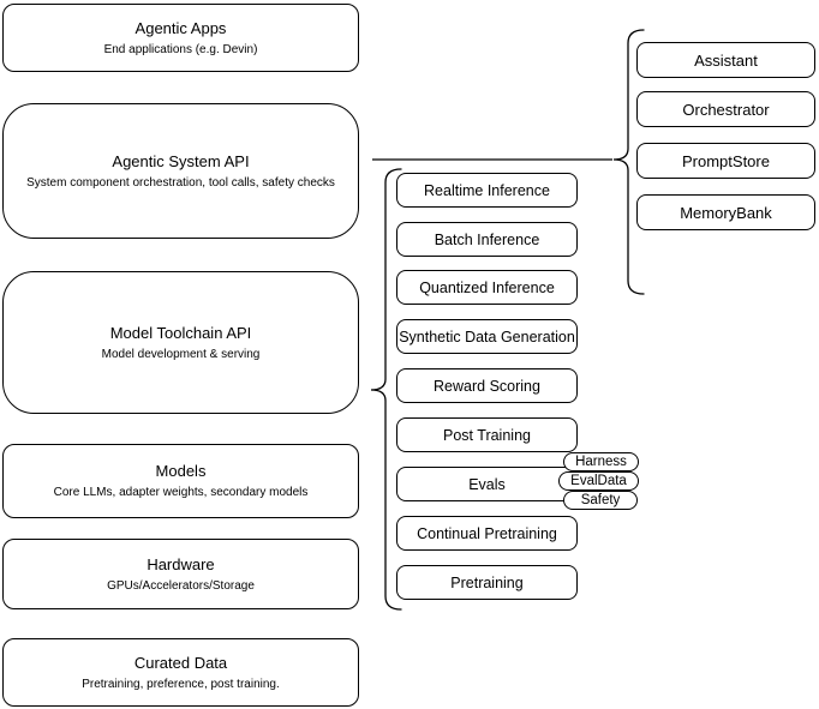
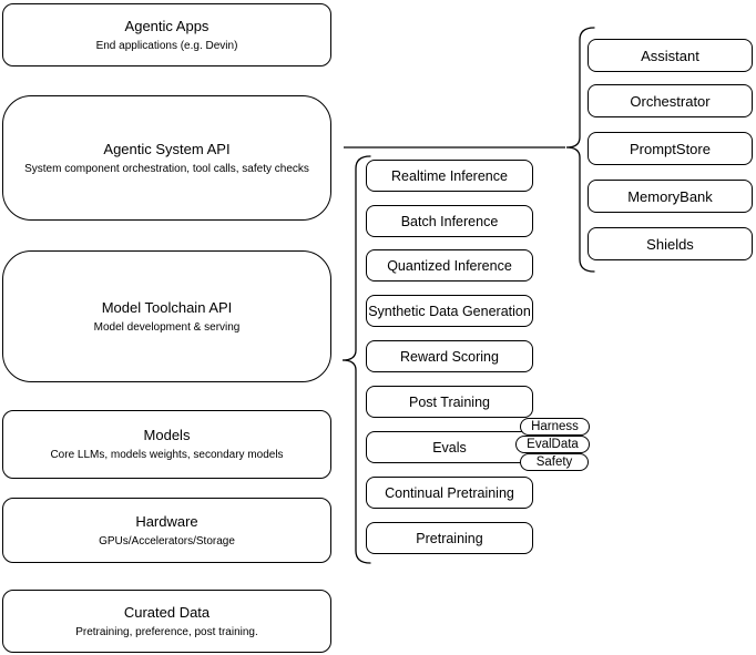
  Agentic Apps
  End applications (e.g. Devin)
  Agentic System API
  System component orchestration, tool calls, safety checks
  Model Toolchain API
  Model development & serving
  Models
- Core LLMs, adapter weights, secondary models
+ Core LLMs, models weights, secondary models
  Hardware
  GPUs/Accelerators/Storage
  Curated Data
  Pretraining, preference, post training.
  Realtime Inference
  Batch Inference
  Quantized Inference
  Synthetic Data Generation
  Reward Scoring
  Post Training
  Evals
  Continual Pretraining
  Pretraining
  Harness
  EvalData
  Safety
  Assistant
  Orchestrator
  PromptStore
  MemoryBank
+ Shields
